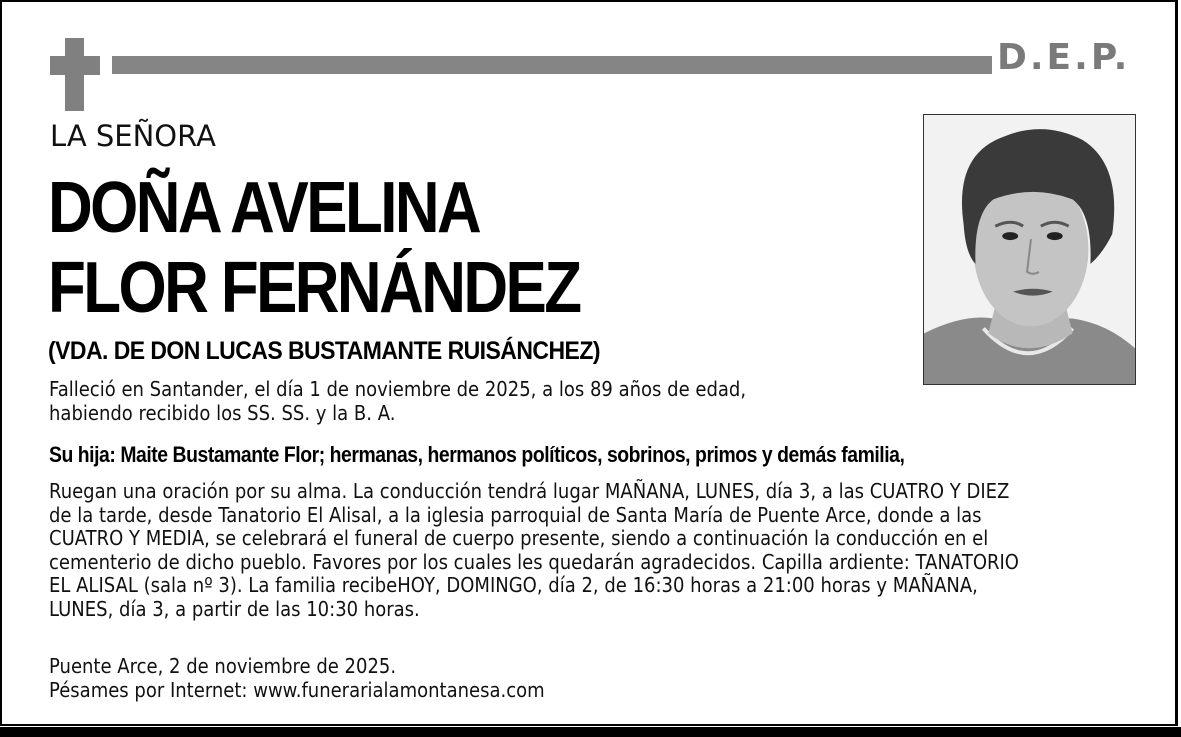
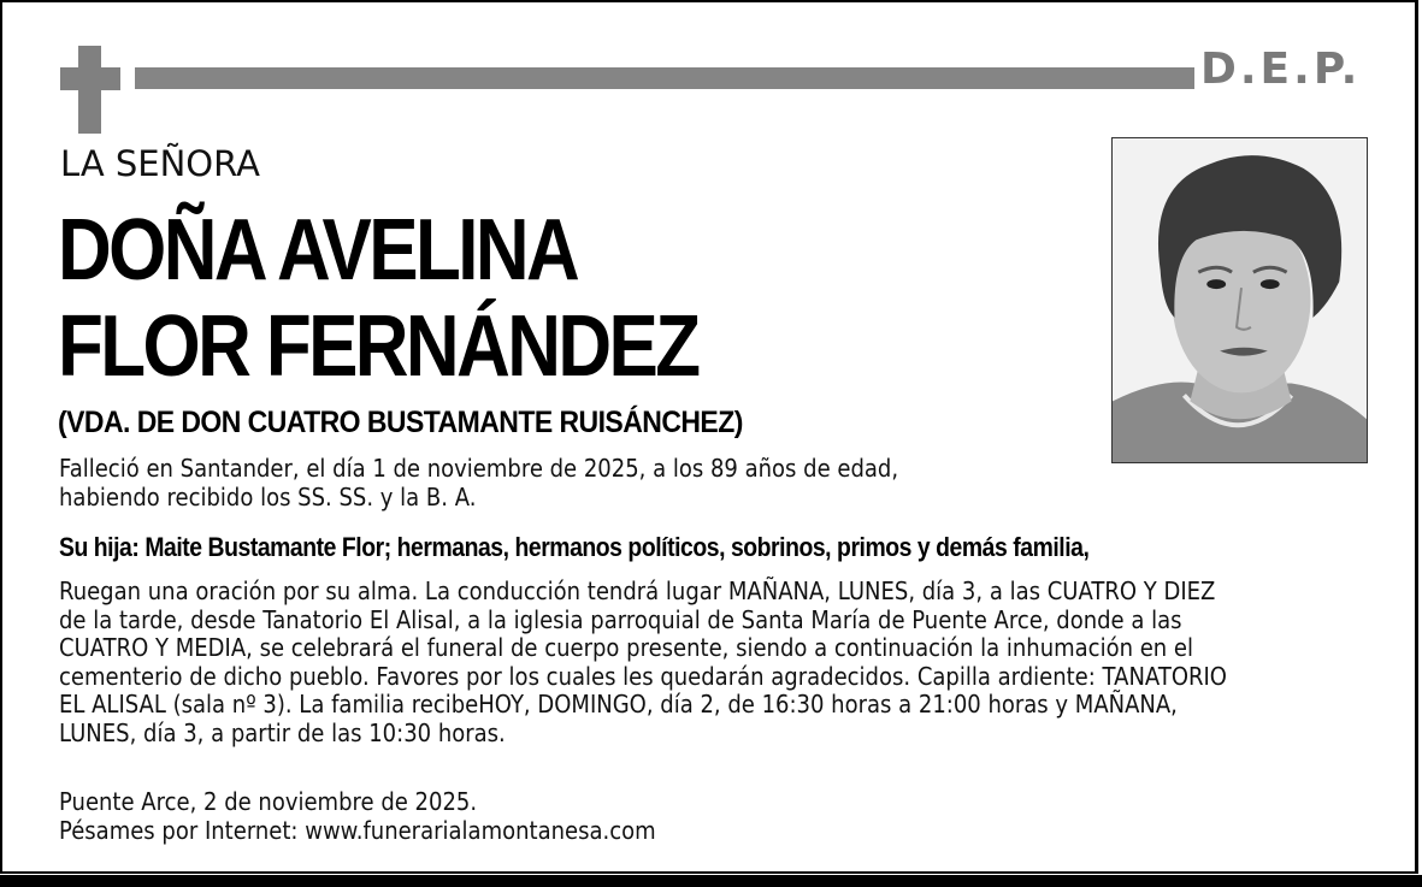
  D.E.P.
  LA SEÑORA
  DOÑA AVELINA
  FLOR FERNÁNDEZ
- (VDA. DE DON LUCAS BUSTAMANTE RUISÁNCHEZ)
+ (VDA. DE DON CUATRO BUSTAMANTE RUISÁNCHEZ)
  Falleció en Santander, el día 1 de noviembre de 2025, a los 89 años de edad,
  habiendo recibido los SS. SS. y la B. A.
  Su hija: Maite Bustamante Flor; hermanas, hermanos políticos, sobrinos, primos y demás familia,
  Ruegan una oración por su alma. La conducción tendrá lugar MAÑANA, LUNES, día 3, a las CUATRO Y DIEZ
  de la tarde, desde Tanatorio El Alisal, a la iglesia parroquial de Santa María de Puente Arce, donde a las
- CUATRO Y MEDIA, se celebrará el funeral de cuerpo presente, siendo a continuación la conducción en el
+ CUATRO Y MEDIA, se celebrará el funeral de cuerpo presente, siendo a continuación la inhumación en el
  cementerio de dicho pueblo. Favores por los cuales les quedarán agradecidos. Capilla ardiente: TANATORIO
  EL ALISAL (sala nº 3). La familia recibeHOY, DOMINGO, día 2, de 16:30 horas a 21:00 horas y MAÑANA,
  LUNES, día 3, a partir de las 10:30 horas.
  Puente Arce, 2 de noviembre de 2025.
  Pésames por Internet: www.funerarialamontanesa.com
